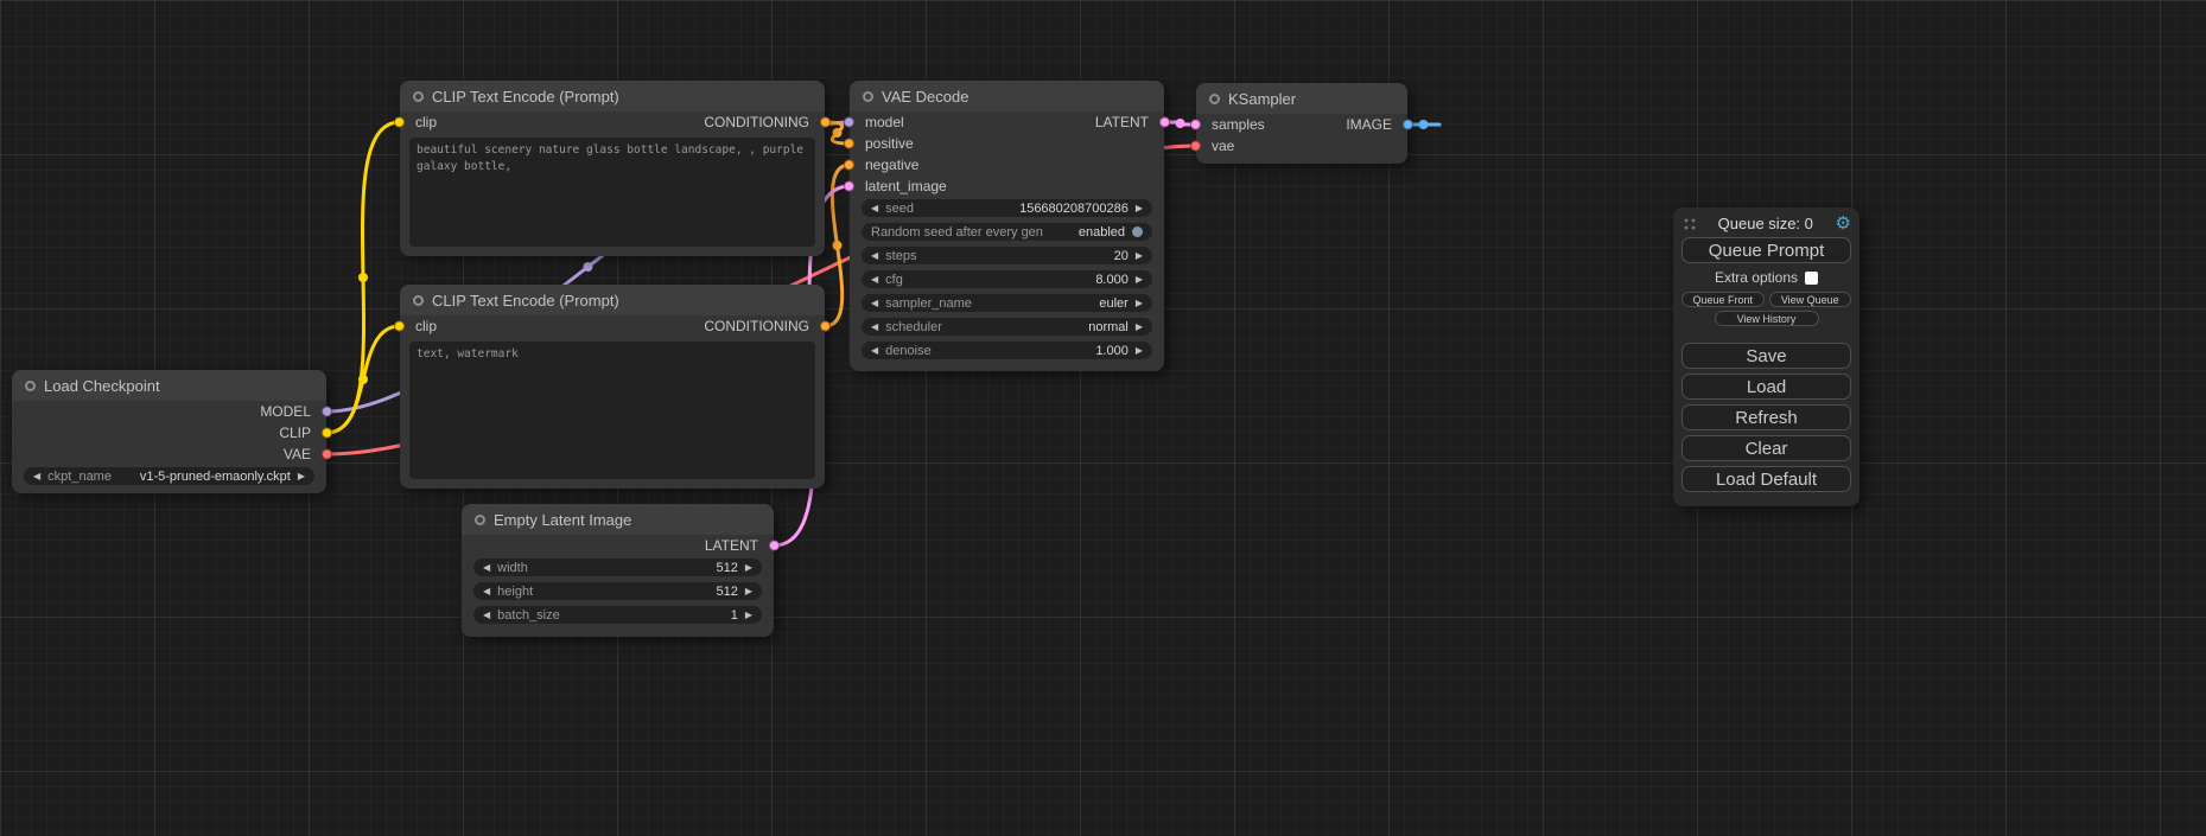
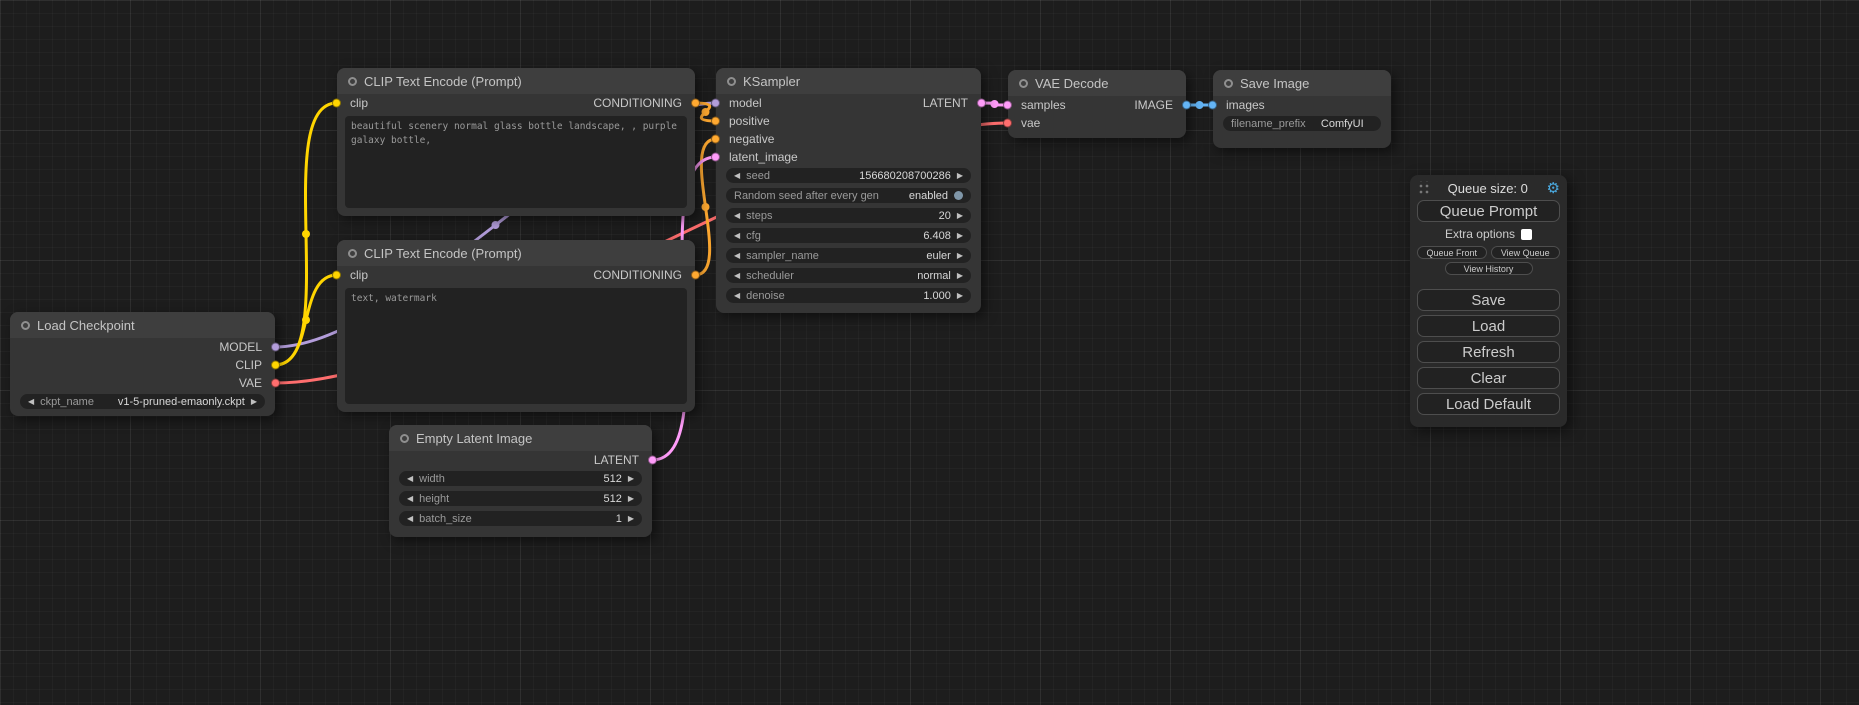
  Load Checkpoint
  MODEL
  CLIP
  VAE
  ◀
  ckpt_name
  v1-5-pruned-emaonly.ckpt
  ▶
  CLIP Text Encode (Prompt)
  clip
  CONDITIONING
- beautiful scenery nature glass bottle landscape, , purple galaxy bottle,
+ beautiful scenery normal glass bottle landscape, , purple galaxy bottle,
  CLIP Text Encode (Prompt)
  clip
  CONDITIONING
  text, watermark
  Empty Latent Image
  LATENT
  ◀
  width
  512
  ▶
  ◀
  height
  512
  ▶
  ◀
  batch_size
  1
  ▶
- VAE Decode
+ KSampler
  model
  LATENT
  positive
  negative
  latent_image
  ◀
  seed
  156680208700286
  ▶
  Random seed after every gen
  enabled
  ◀
  steps
  20
  ▶
  ◀
  cfg
- 8.000
+ 6.408
  ▶
  ◀
  sampler_name
  euler
  ▶
  ◀
  scheduler
  normal
  ▶
  ◀
  denoise
  1.000
  ▶
- KSampler
+ VAE Decode
  samples
  IMAGE
  vae
+ Save Image
+ images
+ filename_prefix
+ ComfyUI
  Queue size: 0
  ⚙
  Queue Prompt
  Extra options
  Queue Front
  View Queue
  View History
  Save
  Load
  Refresh
  Clear
  Load Default
